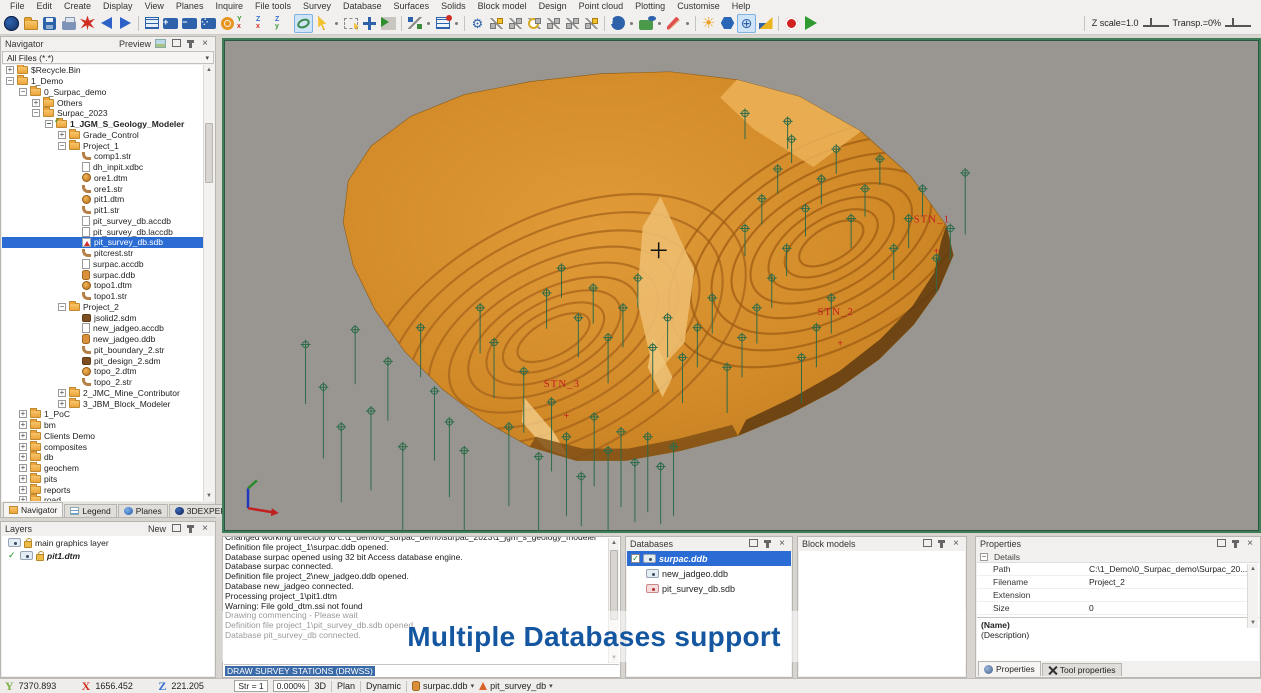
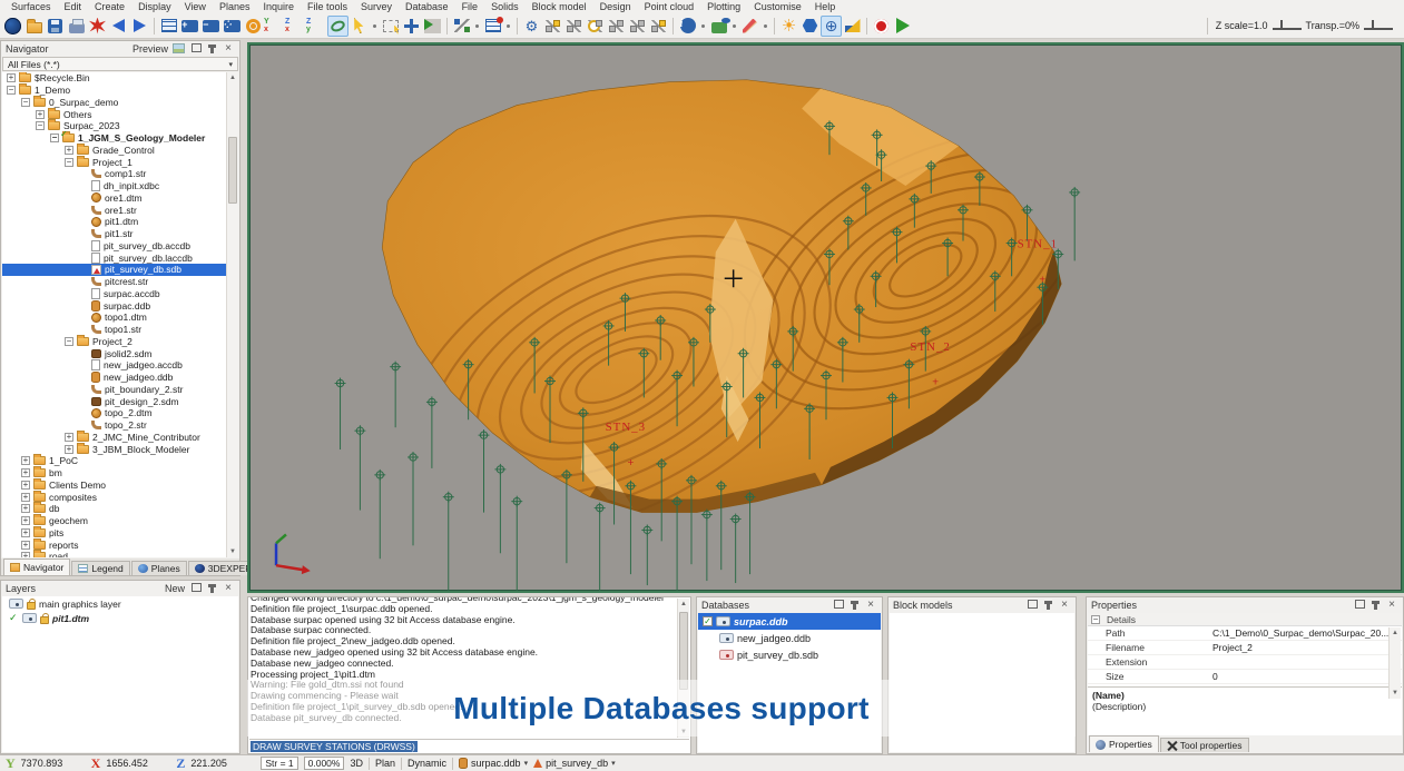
- File
+ Surfaces
  Edit
  Create
  Display
  View
  Planes
  Inquire
  File tools
  Survey
  Database
- Surfaces
+ File
  Solids
  Block model
  Design
  Point cloud
  Plotting
  Customise
  Help
  +
  −
  ⁘
  ⚙
  i
  ☀
  ⊕
  Z scale=1.0
  Transp.=0%
  Navigator
  Preview
  ×
  All Files (*.*)
  +
  $Recycle.Bin
  −
  1_Demo
  −
  0_Surpac_demo
  +
  Others
  −
  Surpac_2023
  −
  1_JGM_S_Geology_Modeler
  +
  Grade_Control
  −
  Project_1
  comp1.str
  dh_inpit.xdbc
  ore1.dtm
  ore1.str
  pit1.dtm
  pit1.str
  pit_survey_db.accdb
  pit_survey_db.laccdb
  pit_survey_db.sdb
  pitcrest.str
  surpac.accdb
  surpac.ddb
  topo1.dtm
  topo1.str
  −
  Project_2
  jsolid2.sdm
  new_jadgeo.accdb
  new_jadgeo.ddb
  pit_boundary_2.str
  pit_design_2.sdm
  topo_2.dtm
  topo_2.str
  +
  2_JMC_Mine_Contributor
  +
  3_JBM_Block_Modeler
  +
  1_PoC
  +
  bm
  +
  Clients Demo
  +
  composites
  +
  db
  +
  geochem
  +
  pits
  +
  reports
  +
  road
  Navigator
  Legend
  Planes
  Layers
  New
  ×
  main graphics layer
  ✓
  pit1.dtm
  STN_1
  +
  STN_2
  +
  STN_3
  +
  Changed working directory to c:\1_demo\0_surpac_demo\surpac_2023\1_jgm_s_geology_modeler
  Definition file project_1\surpac.ddb opened.
  Database surpac opened using 32 bit Access database engine.
  Database surpac connected.
  Definition file project_2\new_jadgeo.ddb opened.
+ Database new_jadgeo opened using 32 bit Access database engine.
  Database new_jadgeo connected.
  Processing project_1\pit1.dtm
  Warning: File gold_dtm.ssi not found
  Drawing commencing - Please wait
  Definition file project_1\pit_survey_db.sdb opened.
  Database pit_survey_db connected.
  DRAW SURVEY STATIONS (DRWSS)
  Databases
  ×
  ✓
  surpac.ddb
  new_jadgeo.ddb
  pit_survey_db.sdb
  Block models
  ×
  Properties
  ×
  −
  Details
  Path
  C:\1_Demo\0_Surpac_demo\Surpac_20..
  Filename
  Project_2
  Extension
  Size
  0
  (Name)
  (Description)
  Properties
  Tool properties
  Multiple Databases support
  Y
  7370.893
  X
  1656.452
  Z
  221.205
  Str = 1
  0.000%
  3D
  Plan
  Dynamic
  surpac.ddb
  pit_survey_db
